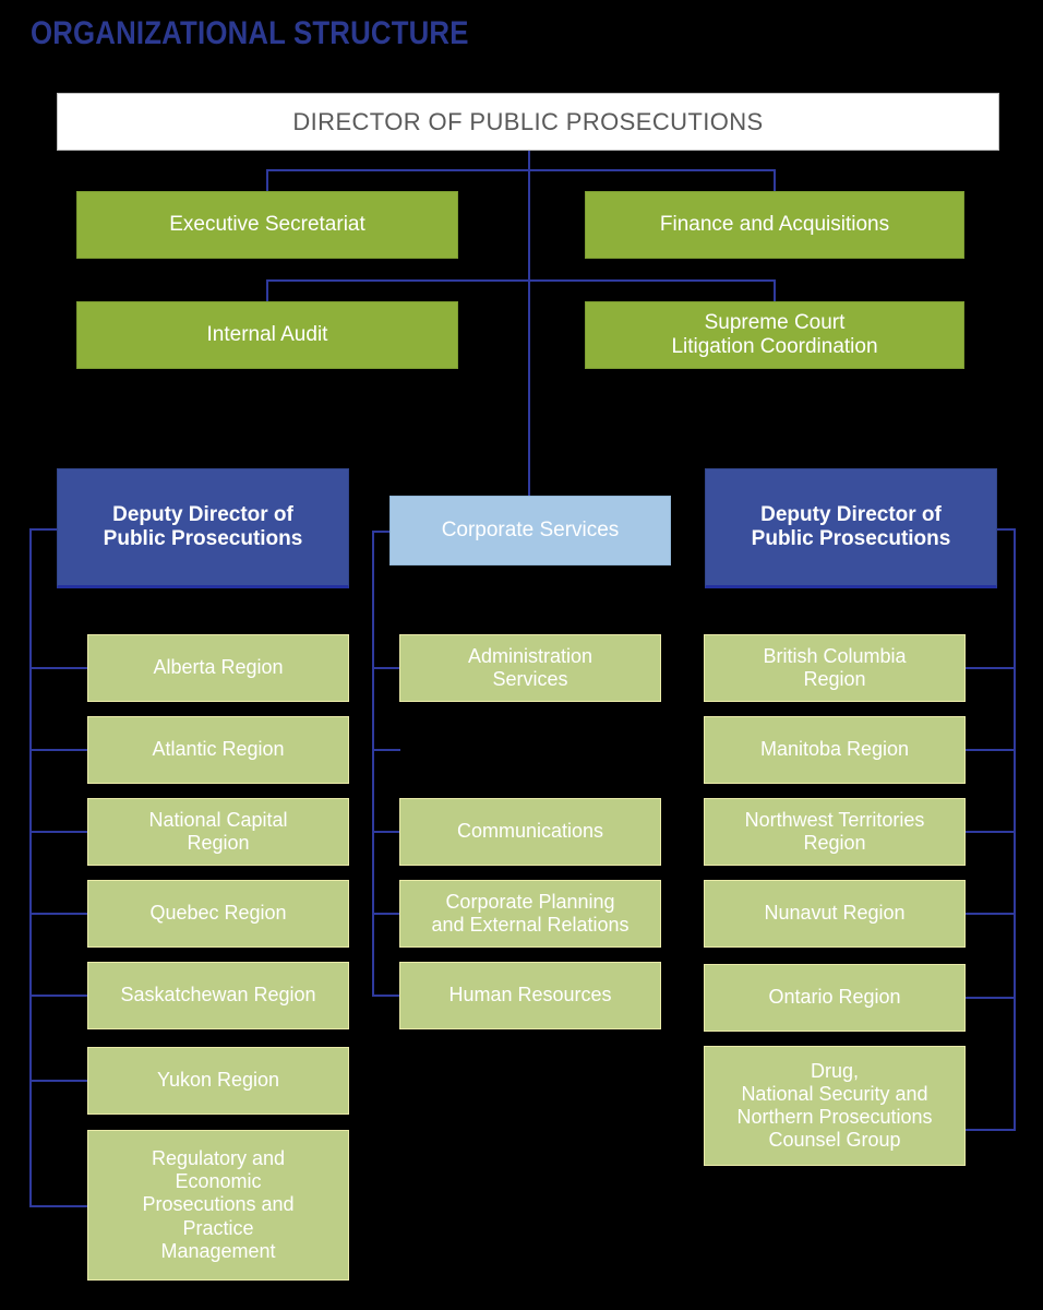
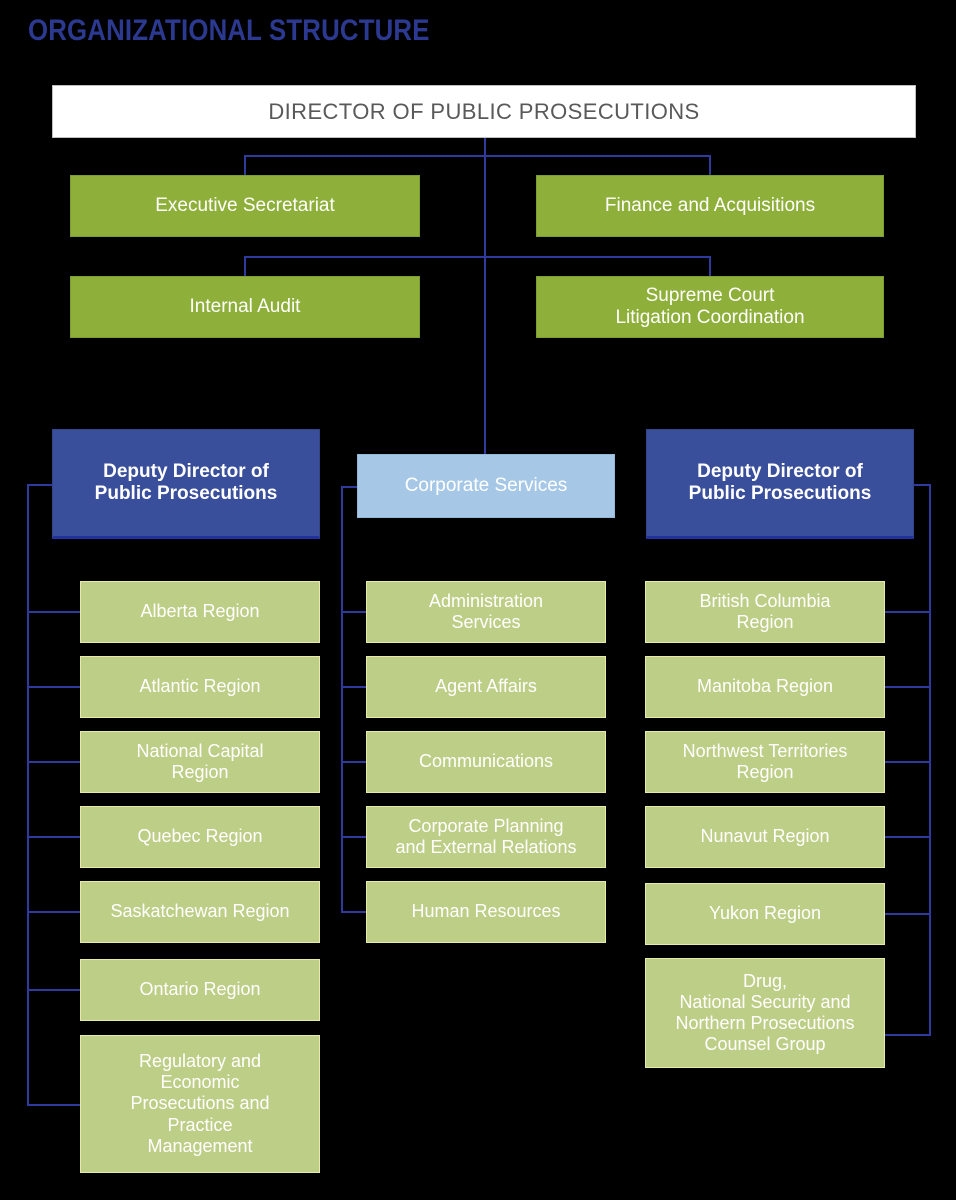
  ORGANIZATIONAL STRUCTURE
  DIRECTOR OF PUBLIC PROSECUTIONS
  Executive Secretariat
  Finance and Acquisitions
  Internal Audit
  Supreme Court
  Litigation Coordination
  Deputy Director of
  Public Prosecutions
  Corporate Services
  Deputy Director of
  Public Prosecutions
  Alberta Region
  Atlantic Region
  National Capital
  Region
  Quebec Region
  Saskatchewan Region
- Yukon Region
+ Ontario Region
  Regulatory and
  Economic
  Prosecutions and
  Practice
  Management
  Administration
  Services
+ Agent Affairs
  Communications
  Corporate Planning
  and External Relations
  Human Resources
  British Columbia
  Region
  Manitoba Region
  Northwest Territories
  Region
  Nunavut Region
- Ontario Region
+ Yukon Region
  Drug,
  National Security and
  Northern Prosecutions
  Counsel Group
